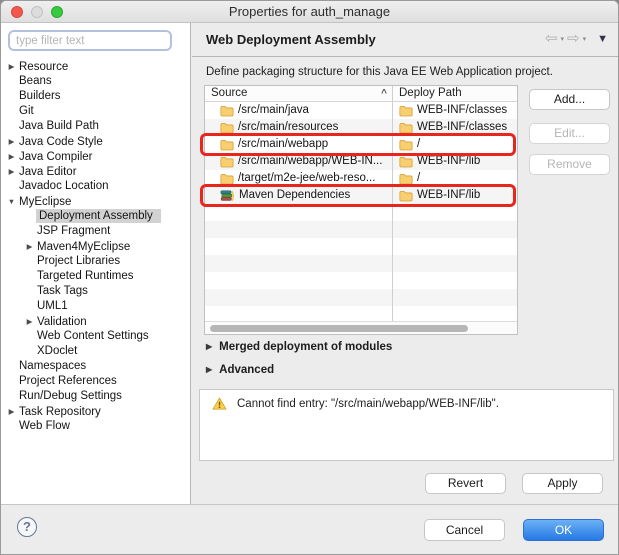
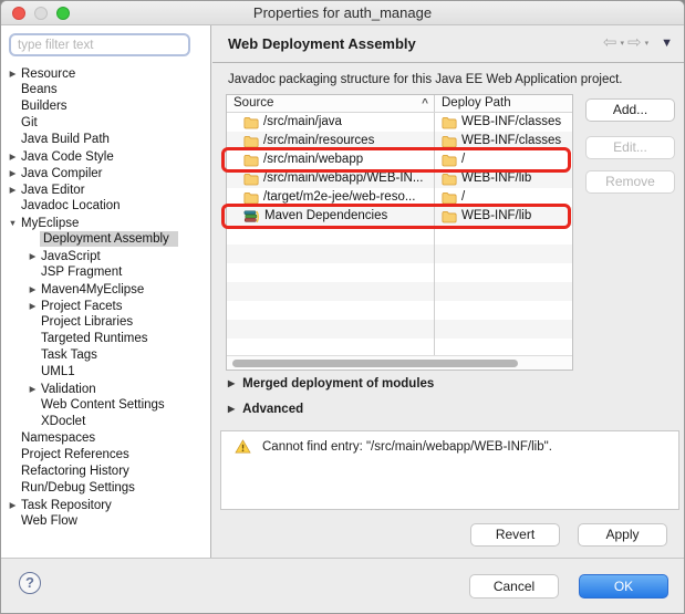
  Properties for auth_manage
  type filter text
  ▶ Resource
  Beans
  Builders
  Git
  Java Build Path
  ▶ Java Code Style
  ▶ Java Compiler
  ▶ Java Editor
  Javadoc Location
  ▼ MyEclipse
  Deployment Assembly
+ ▶ JavaScript
  JSP Fragment
  ▶ Maven4MyEclipse
+ ▶ Project Facets
  Project Libraries
  Targeted Runtimes
  Task Tags
  UML1
  ▶ Validation
  Web Content Settings
  XDoclet
  Namespaces
  Project References
+ Refactoring History
  Run/Debug Settings
  ▶ Task Repository
  Web Flow
  Web Deployment Assembly
  ⇦
  ⇨
  ▼
- Define packaging structure for this Java EE Web Application project.
+ Javadoc packaging structure for this Java EE Web Application project.
  Source
  ^
  Deploy Path
  /src/main/java
  WEB-INF/classes
  /src/main/resources
  WEB-INF/classes
  /src/main/webapp
  /
  /src/main/webapp/WEB-IN...
  WEB-INF/lib
  /target/m2e-jee/web-reso...
  /
  Maven Dependencies
  WEB-INF/lib
  Add...
  Edit...
  Remove
  ▶ Merged deployment of modules
  ▶ Advanced
  Cannot find entry: "/src/main/webapp/WEB-INF/lib".
  Revert
  Apply
  ?
  Cancel
  OK
